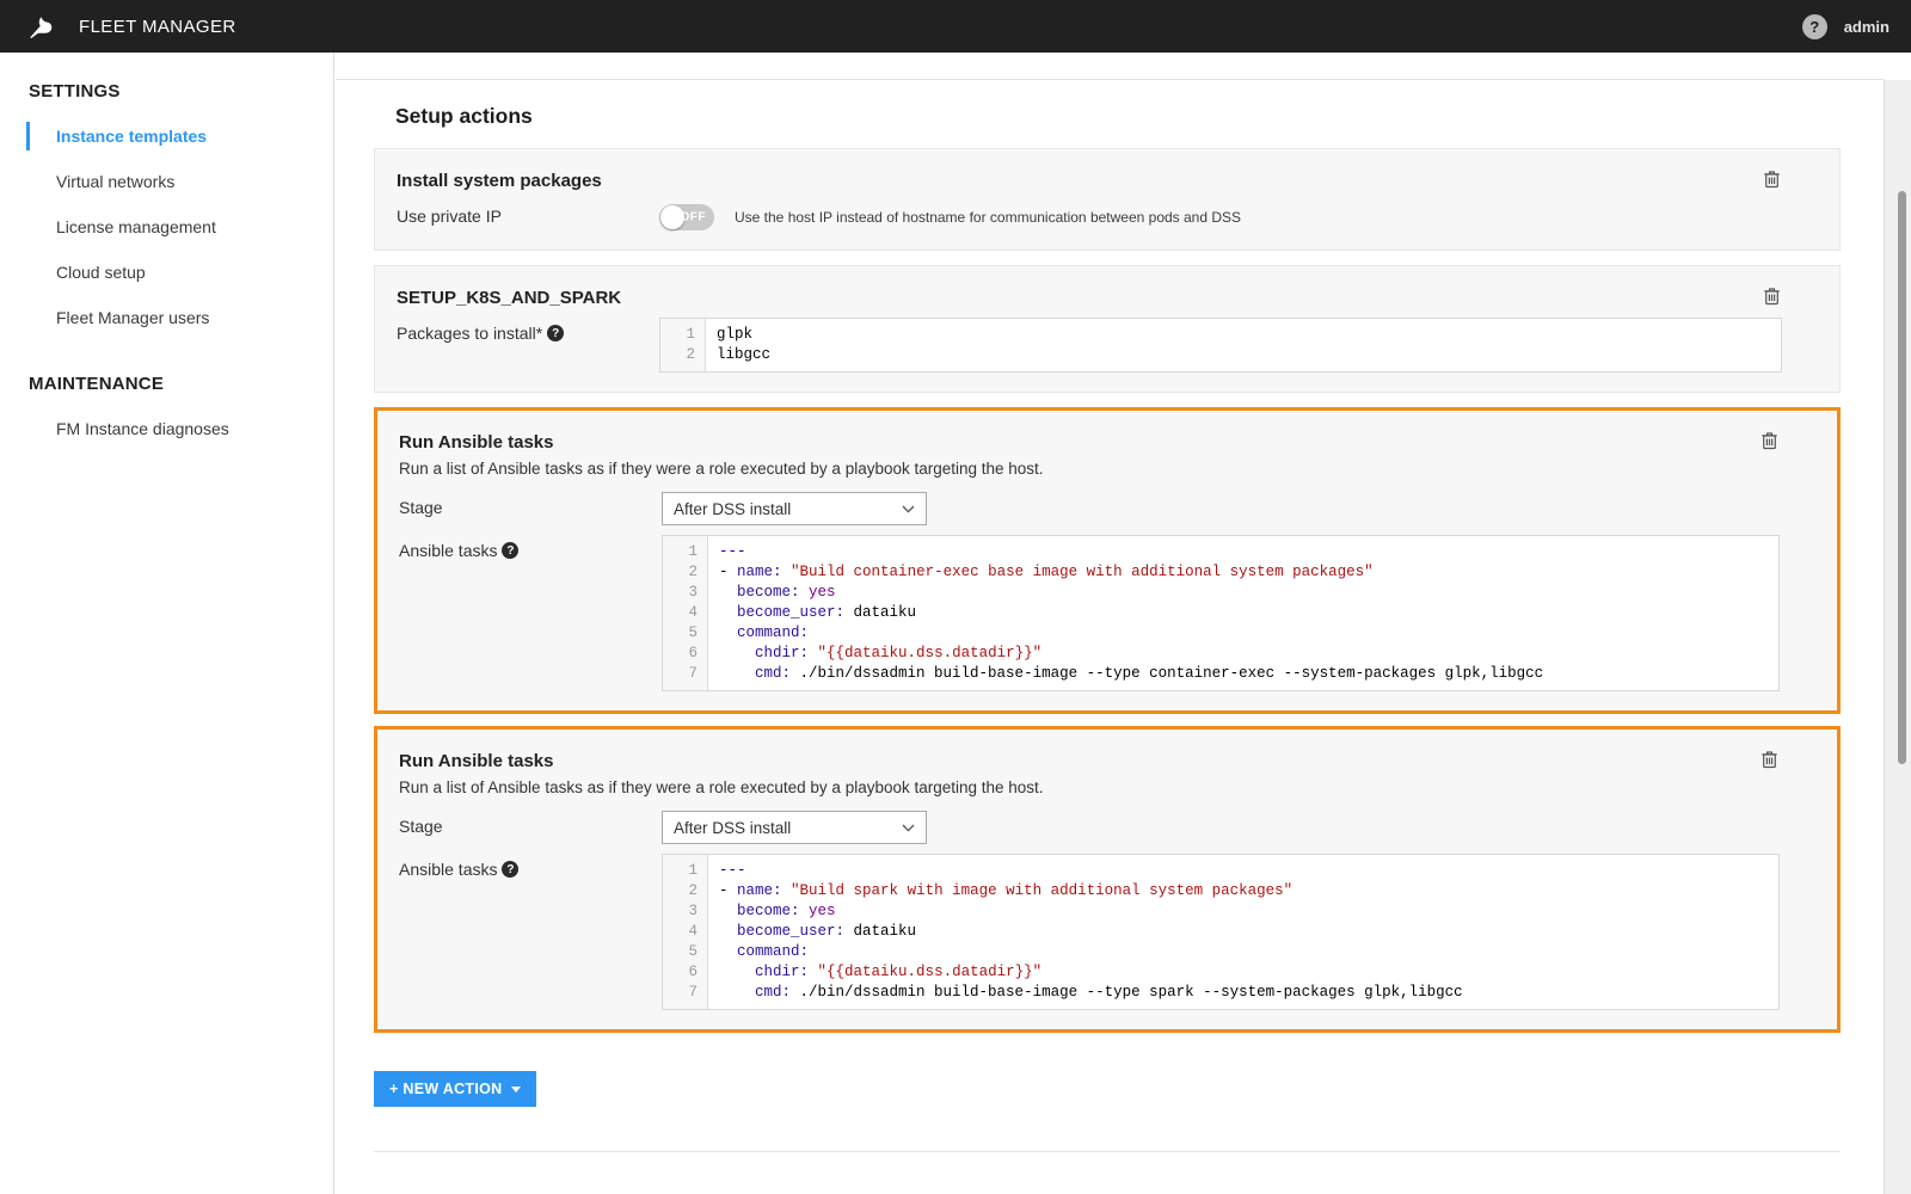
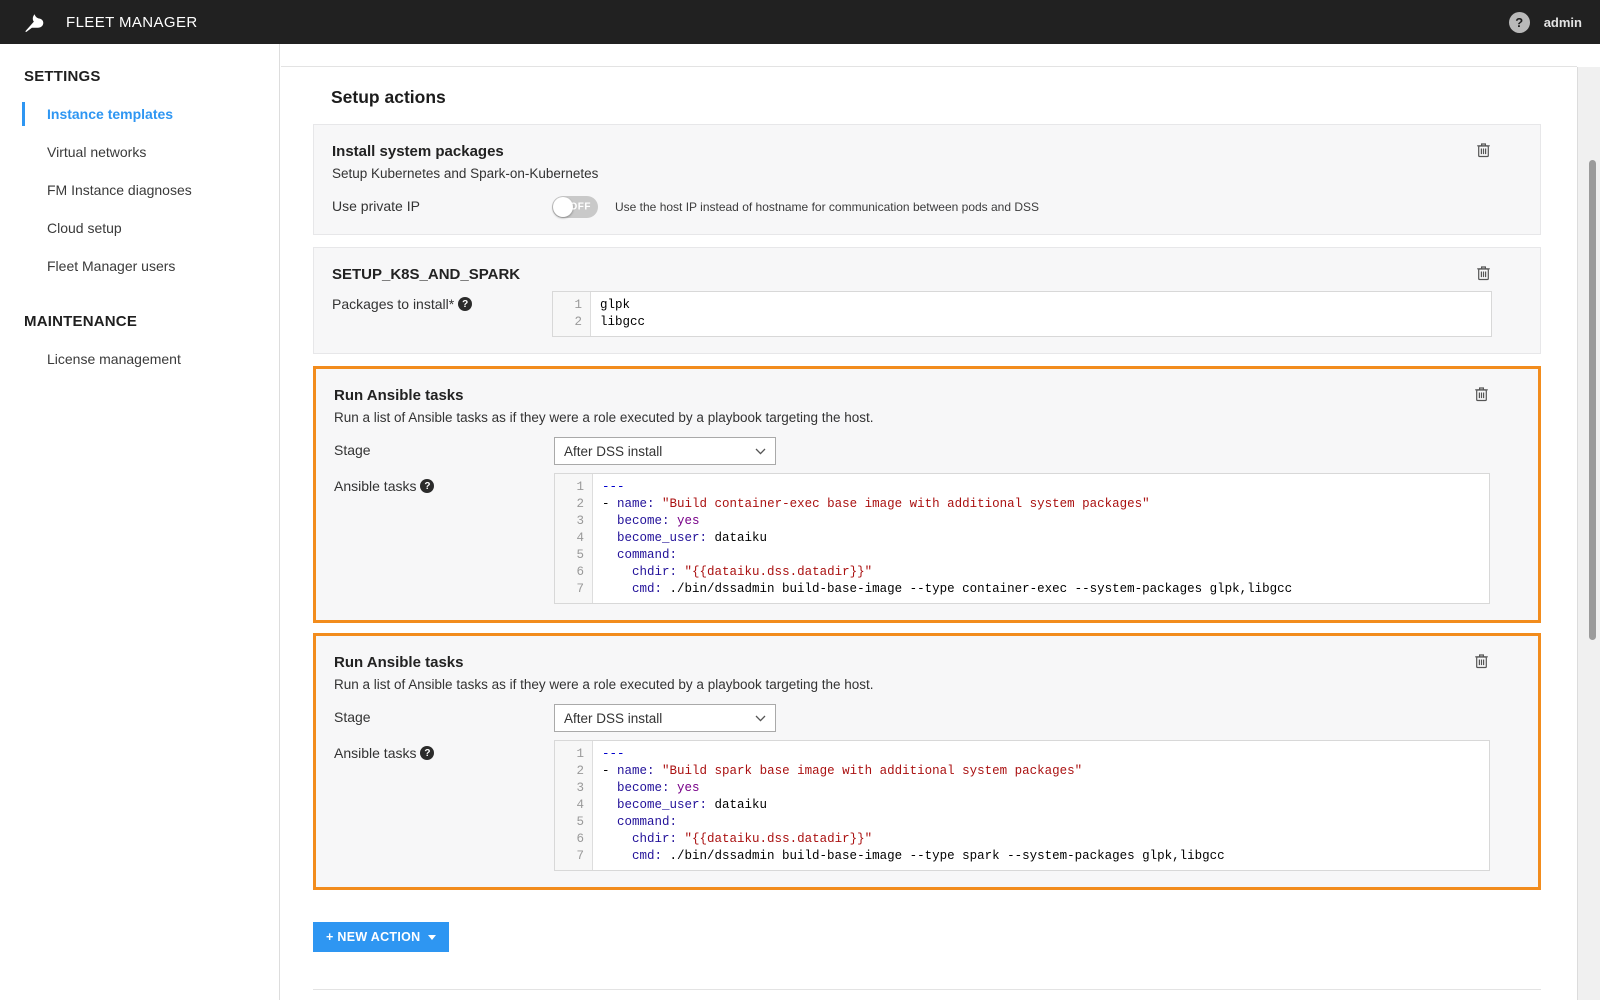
  FLEET MANAGER
  ?
  admin
  SETTINGS
  Instance templates
  Virtual networks
- License management
+ FM Instance diagnoses
  Cloud setup
  Fleet Manager users
  MAINTENANCE
- FM Instance diagnoses
+ License management
  Setup actions
  Install system packages
+ Setup Kubernetes and Spark-on-Kubernetes
  Use private IP
  OFF
  Use the host IP instead of hostname for communication between pods and DSS
  SETUP_K8S_AND_SPARK
  Packages to install*
  ?
  1
  glpk
  2
  libgcc
  Run Ansible tasks
  Run a list of Ansible tasks as if they were a role executed by a playbook targeting the host.
  Stage
  After DSS install
  Ansible tasks
  ?
  1
  ---
  2
  - name: "Build container-exec base image with additional system packages"
  3
  become: yes
  4
  become_user: dataiku
  5
  command:
  6
  chdir: "{{dataiku.dss.datadir}}"
  7
  cmd: ./bin/dssadmin build-base-image --type container-exec --system-packages glpk,libgcc
  Run Ansible tasks
  Run a list of Ansible tasks as if they were a role executed by a playbook targeting the host.
  Stage
  After DSS install
  Ansible tasks
  ?
  1
  ---
  2
- - name: "Build spark with image with additional system packages"
+ - name: "Build spark base image with additional system packages"
  3
  become: yes
  4
  become_user: dataiku
  5
  command:
  6
  chdir: "{{dataiku.dss.datadir}}"
  7
  cmd: ./bin/dssadmin build-base-image --type spark --system-packages glpk,libgcc
  + NEW ACTION
